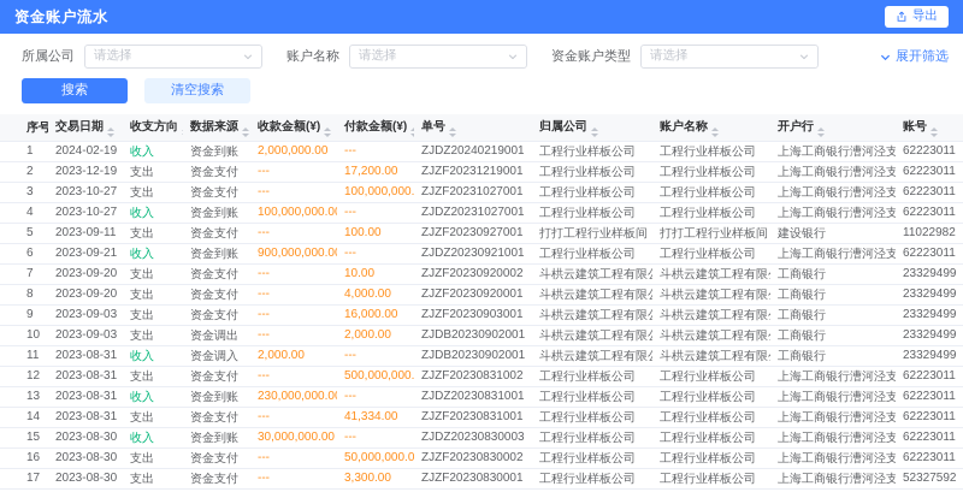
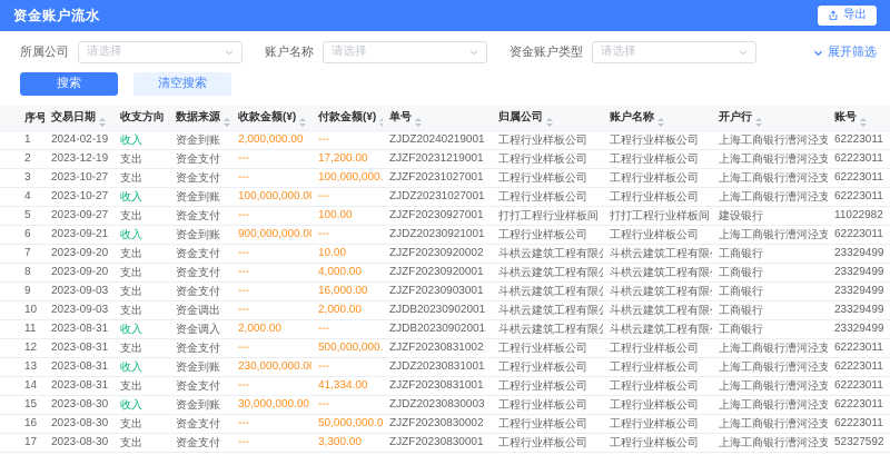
  资金账户流水
  导出
  所属公司
  请选择
  账户名称
  请选择
  资金账户类型
  请选择
  展开筛选
  搜索
  清空搜索
  序号	交易日期	收支方向	数据来源	收款金额(¥)	付款金额(¥)	单号	归属公司	账户名称	开户行	账号
  1	2024-02-19	收入	资金到账	2,000,000.00	---	ZJDZ20240219001	工程行业样板公司	工程行业样板公司	上海工商银行漕河泾支	62223011
  2	2023-12-19	支出	资金支付	---	17,200.00	ZJZF20231219001	工程行业样板公司	工程行业样板公司	上海工商银行漕河泾支	62223011
  3	2023-10-27	支出	资金支付	---	100,000,000.	ZJZF20231027001	工程行业样板公司	工程行业样板公司	上海工商银行漕河泾支	62223011
  4	2023-10-27	收入	资金到账	100,000,000.0	---	ZJDZ20231027001	工程行业样板公司	工程行业样板公司	上海工商银行漕河泾支	62223011
- 5	2023-09-11	支出	资金支付	---	100.00	ZJZF20230927001	打打工程行业样板间	打打工程行业样板间	建设银行	11022982
+ 5	2023-09-27	支出	资金支付	---	100.00	ZJZF20230927001	打打工程行业样板间	打打工程行业样板间	建设银行	11022982
  6	2023-09-21	收入	资金到账	900,000,000.0	---	ZJDZ20230921001	工程行业样板公司	工程行业样板公司	上海工商银行漕河泾支	62223011
  7	2023-09-20	支出	资金支付	---	10.00	ZJZF20230920002	斗栱云建筑工程有限	斗栱云建筑工程有限	工商银行	23329499
  8	2023-09-20	支出	资金支付	---	4,000.00	ZJZF20230920001	斗栱云建筑工程有限	斗栱云建筑工程有限	工商银行	23329499
  9	2023-09-03	支出	资金支付	---	16,000.00	ZJZF20230903001	斗栱云建筑工程有限	斗栱云建筑工程有限	工商银行	23329499
  10	2023-09-03	支出	资金调出	---	2,000.00	ZJDB20230902001	斗栱云建筑工程有限	斗栱云建筑工程有限	工商银行	23329499
  11	2023-08-31	收入	资金调入	2,000.00	---	ZJDB20230902001	斗栱云建筑工程有限	斗栱云建筑工程有限	工商银行	23329499
  12	2023-08-31	支出	资金支付	---	500,000,000.	ZJZF20230831002	工程行业样板公司	工程行业样板公司	上海工商银行漕河泾支	62223011
  13	2023-08-31	收入	资金到账	230,000,000.0	---	ZJDZ20230831001	工程行业样板公司	工程行业样板公司	上海工商银行漕河泾支	62223011
  14	2023-08-31	支出	资金支付	---	41,334.00	ZJZF20230831001	工程行业样板公司	工程行业样板公司	上海工商银行漕河泾支	62223011
  15	2023-08-30	收入	资金到账	30,000,000.00	---	ZJDZ20230830003	工程行业样板公司	工程行业样板公司	上海工商银行漕河泾支	62223011
  16	2023-08-30	支出	资金支付	---	50,000,000.0	ZJZF20230830002	工程行业样板公司	工程行业样板公司	上海工商银行漕河泾支	62223011
  17	2023-08-30	支出	资金支付	---	3,300.00	ZJZF20230830001	工程行业样板公司	工程行业样板公司	上海工商银行漕河泾支	52327592
